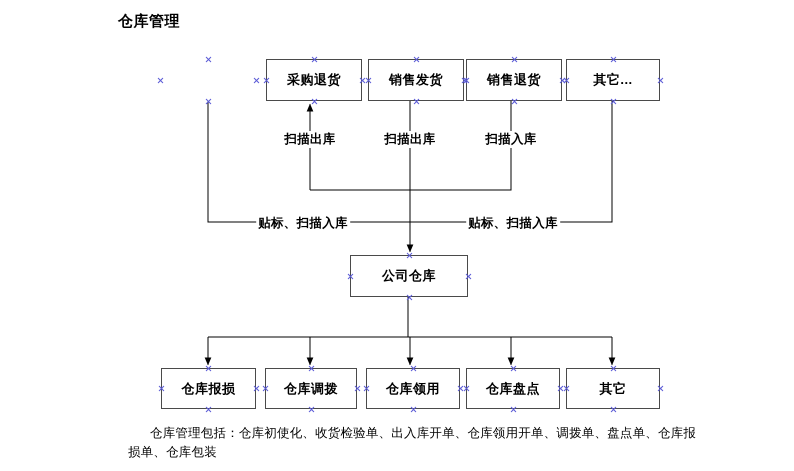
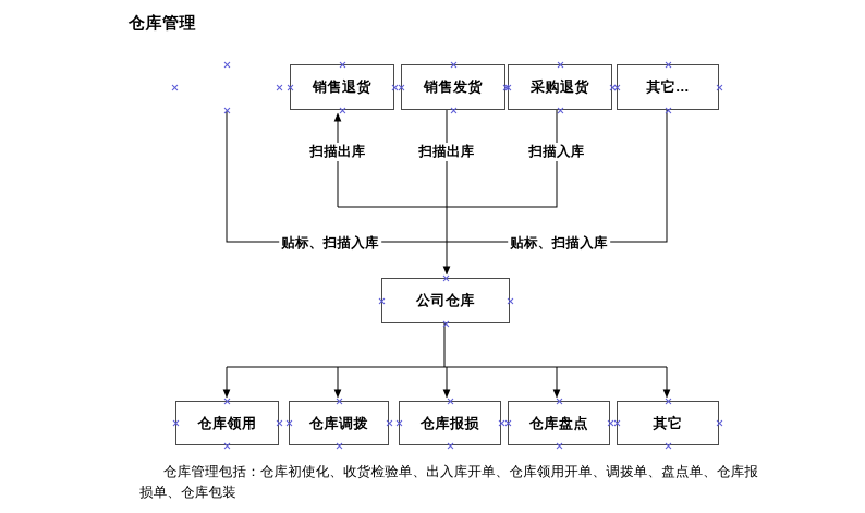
  仓库管理
- 采购退货
+ 销售退货
  销售发货
- 销售退货
+ 采购退货
  其它...
  公司仓库
- 仓库报损
+ 仓库领用
  仓库调拨
- 仓库领用
+ 仓库报损
  仓库盘点
  其它
  扫描出库
  扫描出库
  扫描入库
  贴标、扫描入库
  贴标、扫描入库
  仓库管理包括：仓库初使化、收货检验单、出入库开单、仓库领用开单、调拨单、盘点单、仓库报损单、仓库包装
